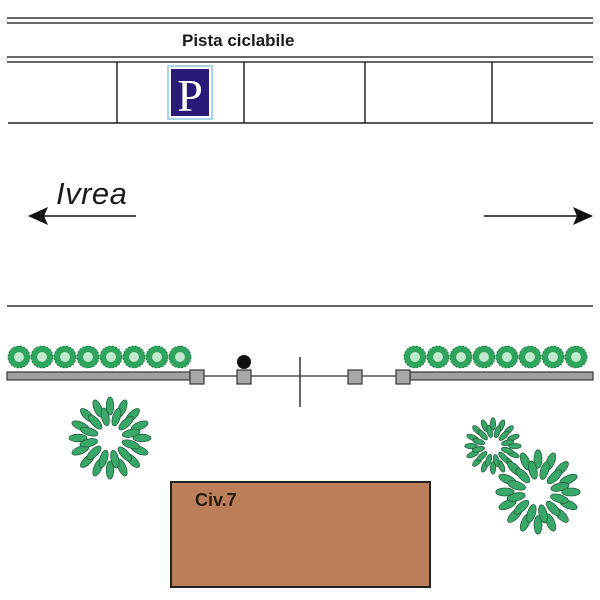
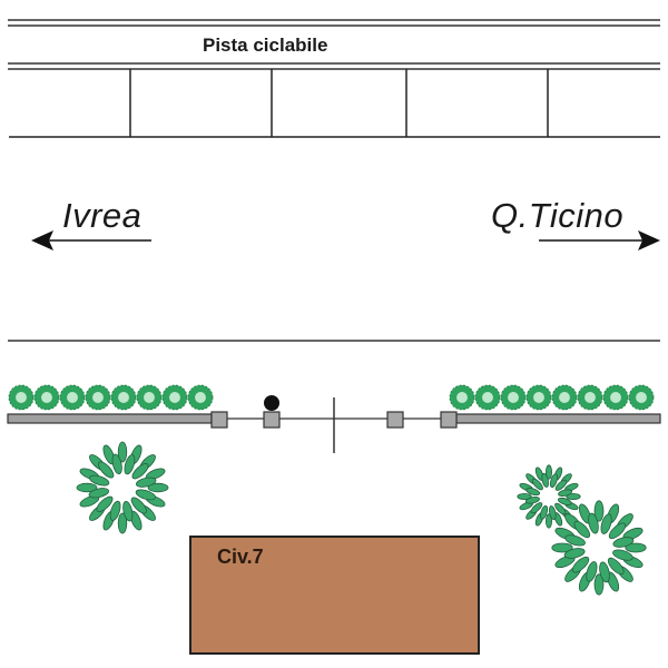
- P
  Pista ciclabile
  Ivrea
+ Q.Ticino
  Civ.7
